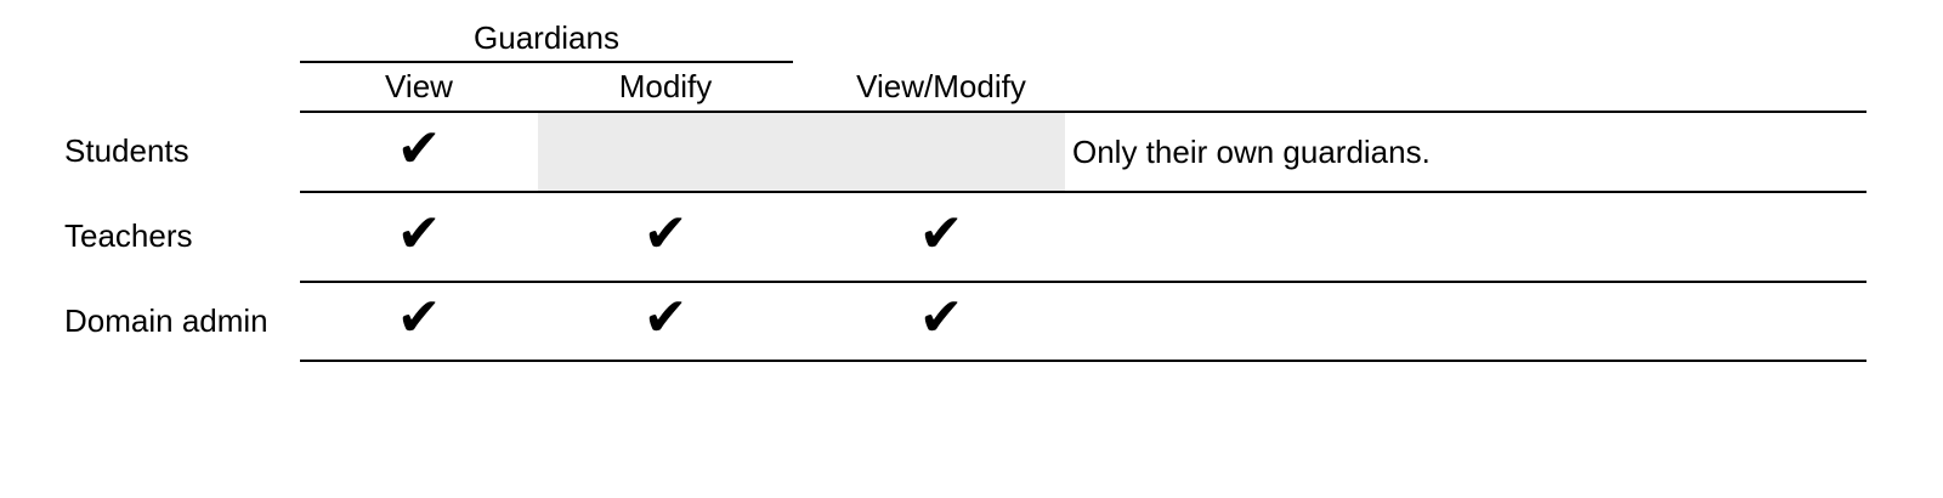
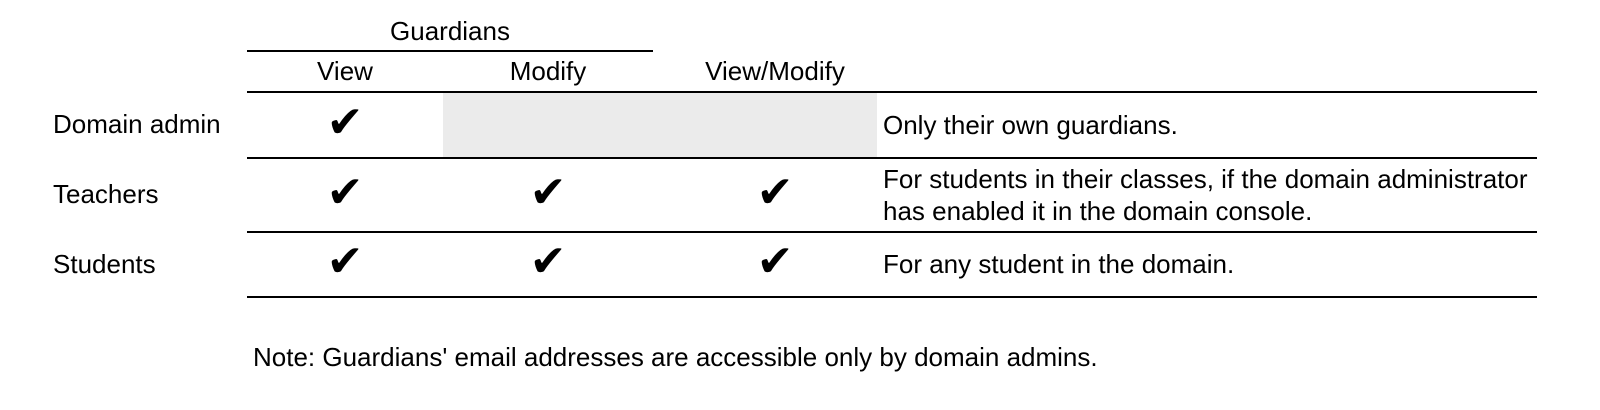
  Guardians
  View
  Modify
  View/Modify
- Students
+ Domain admin
  ✔
  Only their own guardians.
  Teachers
  ✔
  ✔
  ✔
+ For students in their classes, if the domain administrator has enabled it in the domain console.
- Domain admin
+ Students
  ✔
  ✔
  ✔
+ For any student in the domain.
+ Note: Guardians' email addresses are accessible only by domain admins.
